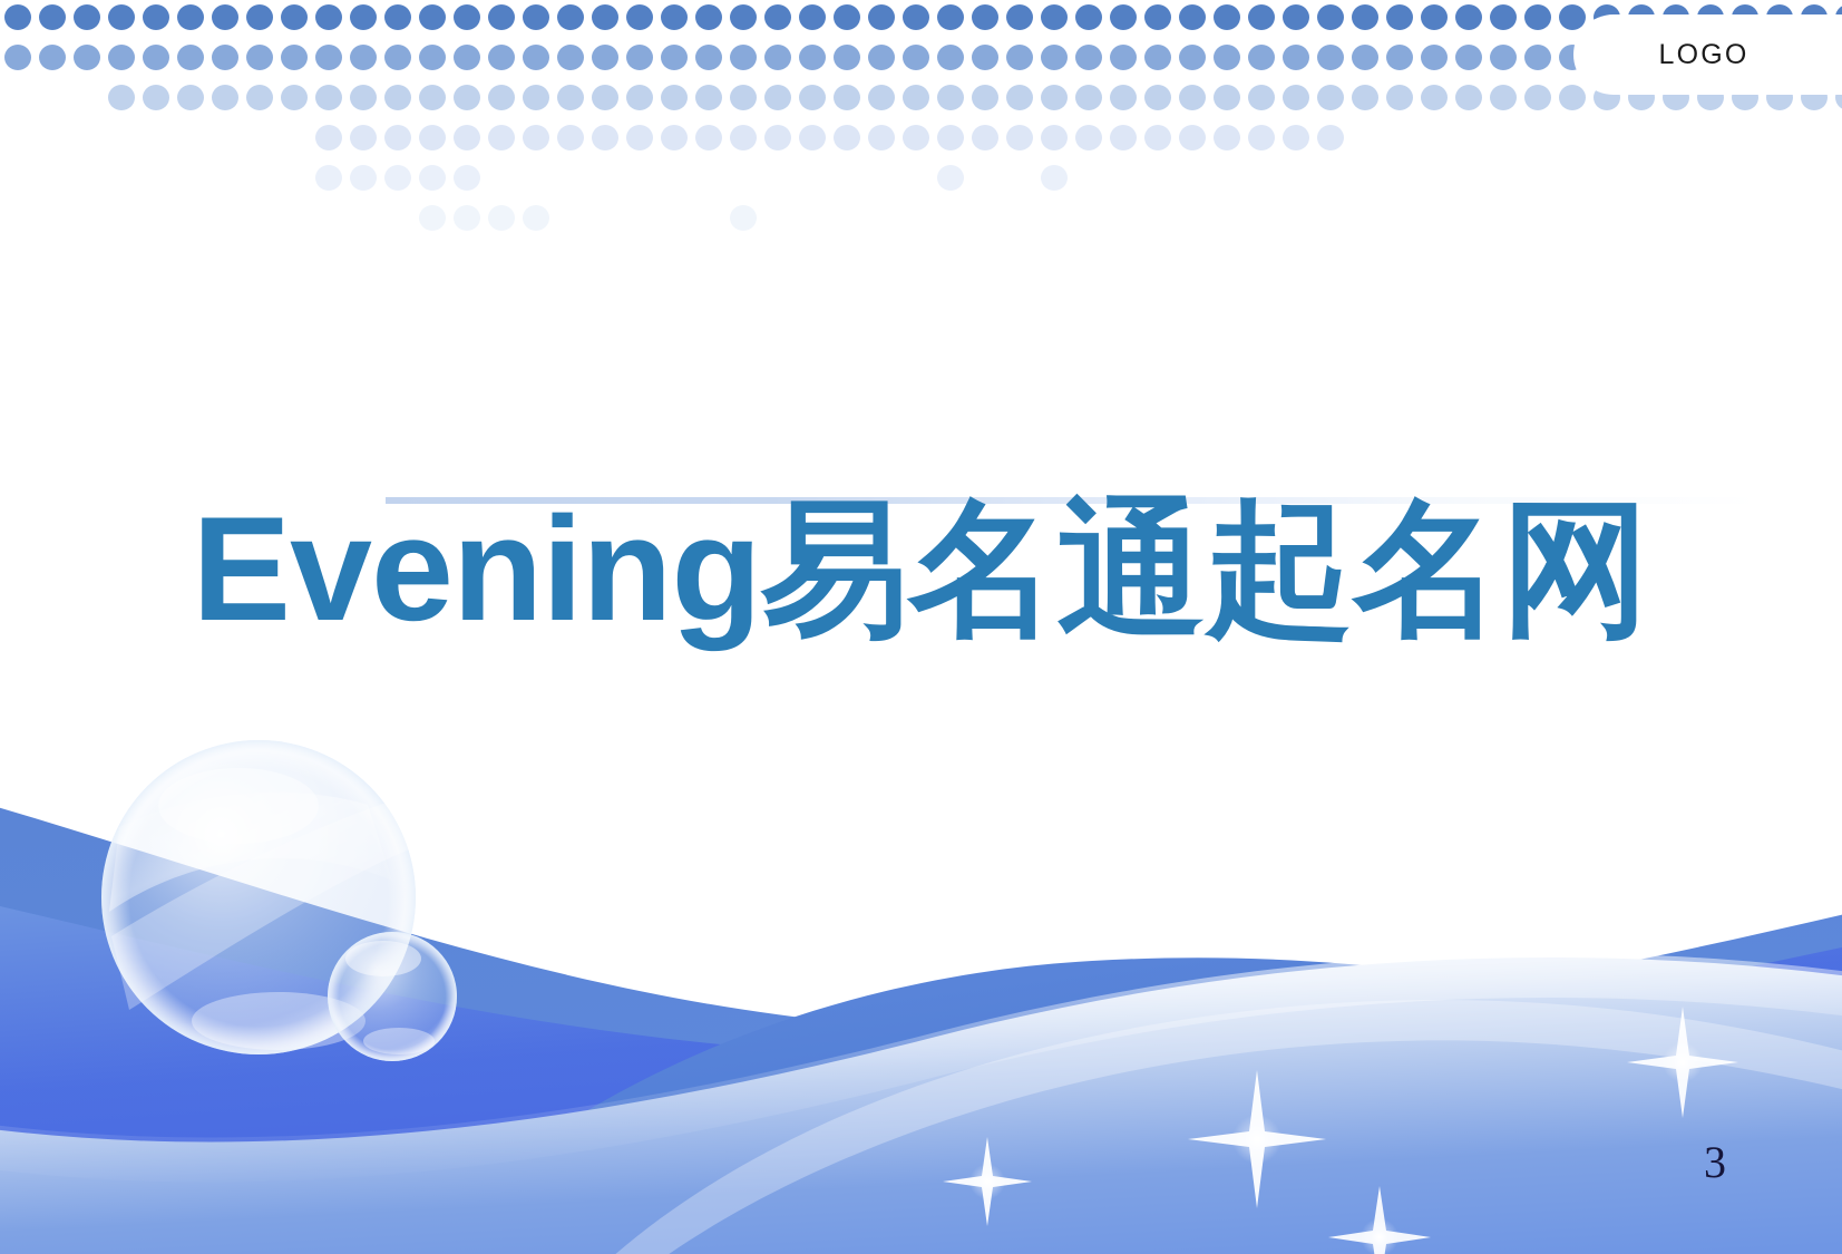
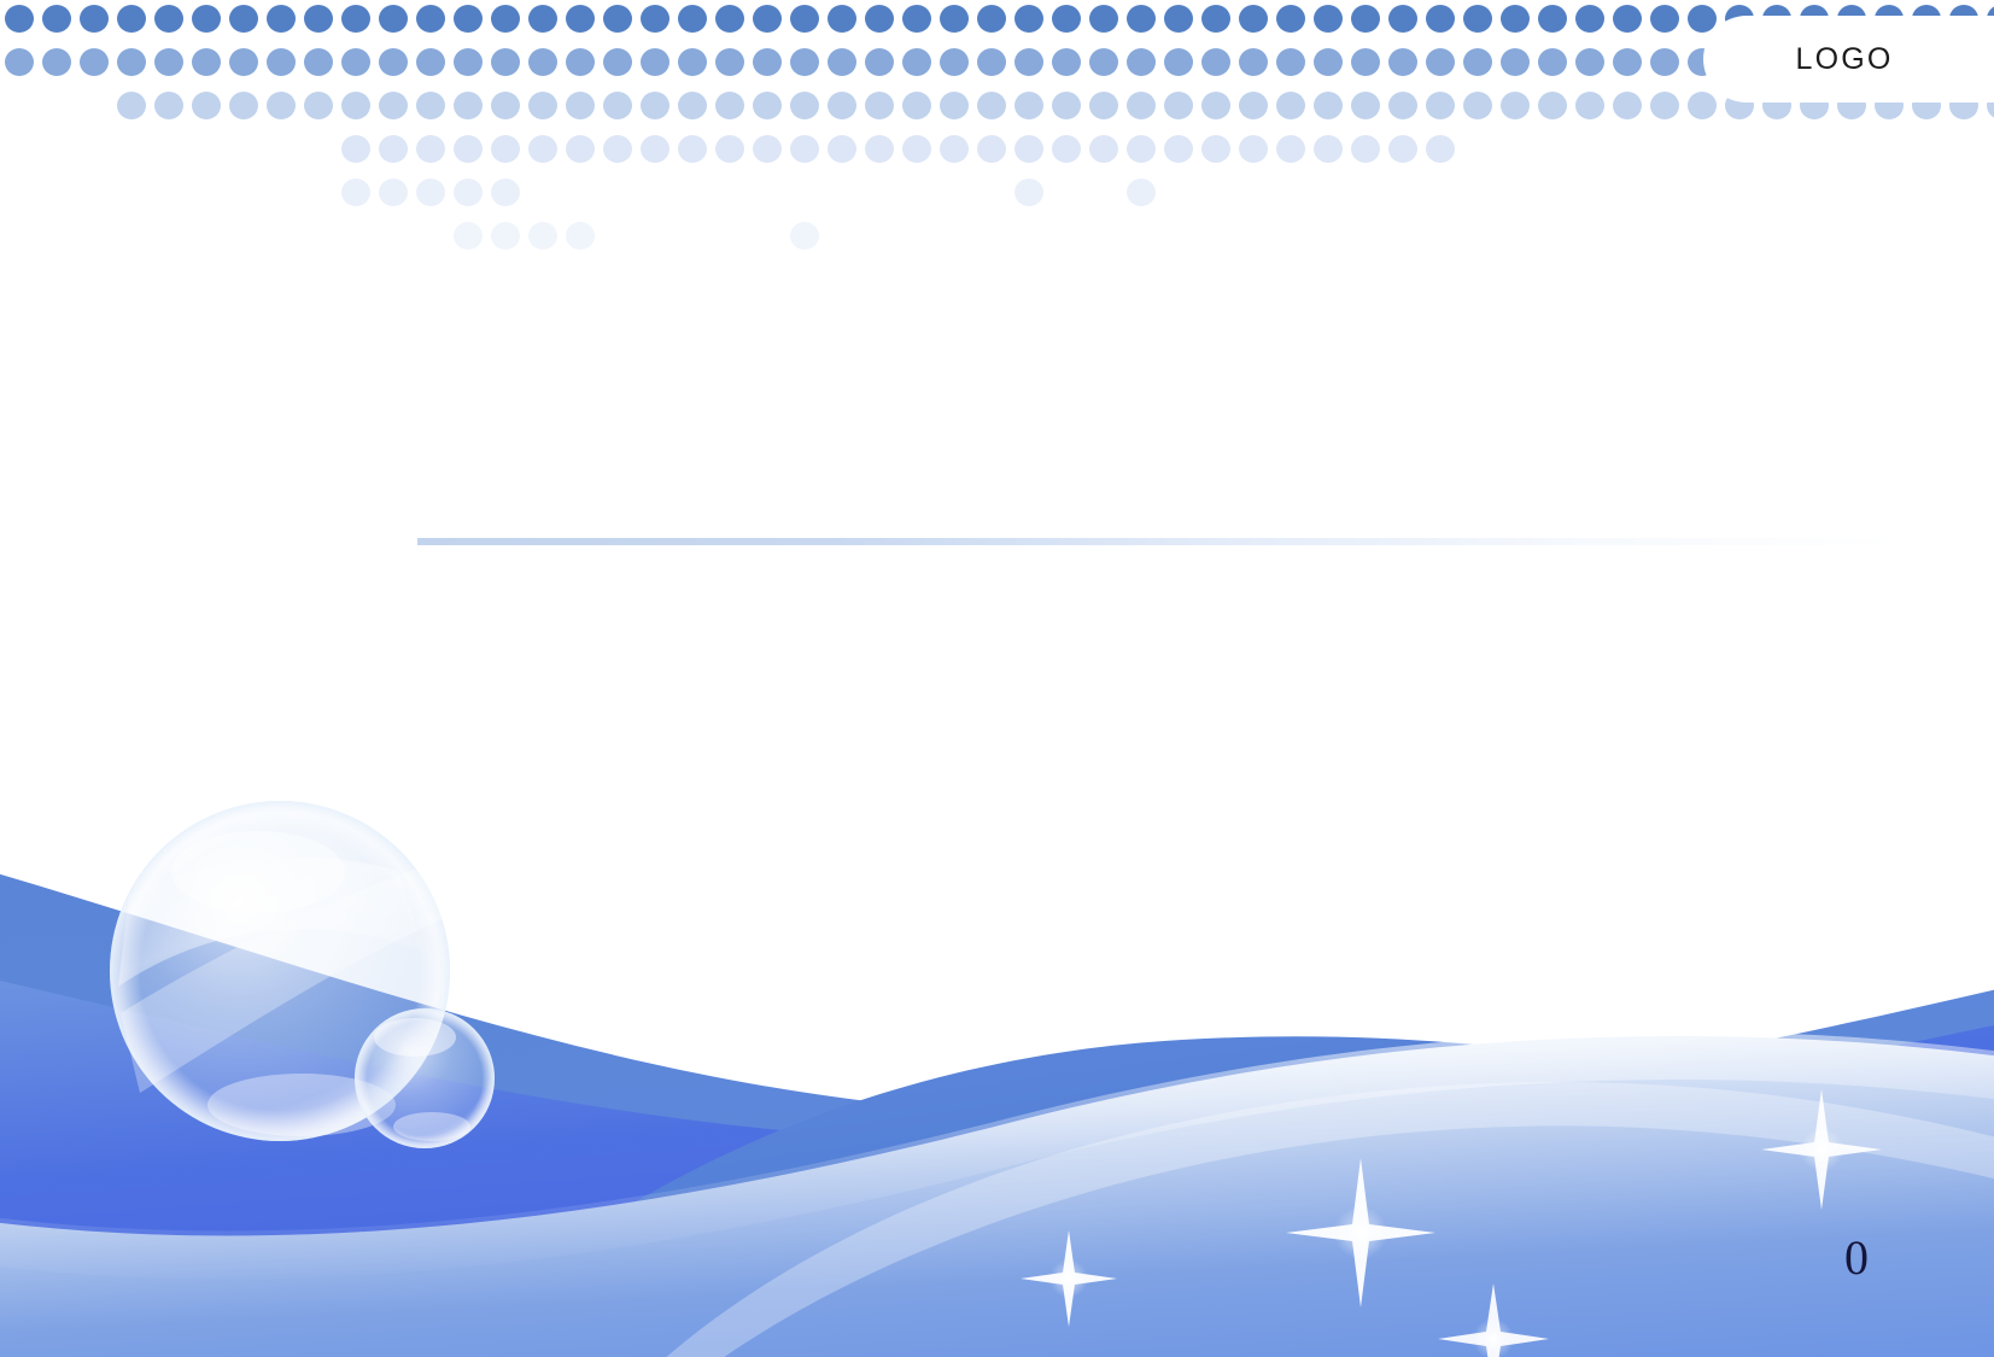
  LOGO
- Evening易名通起名网
- 3
+ 0
